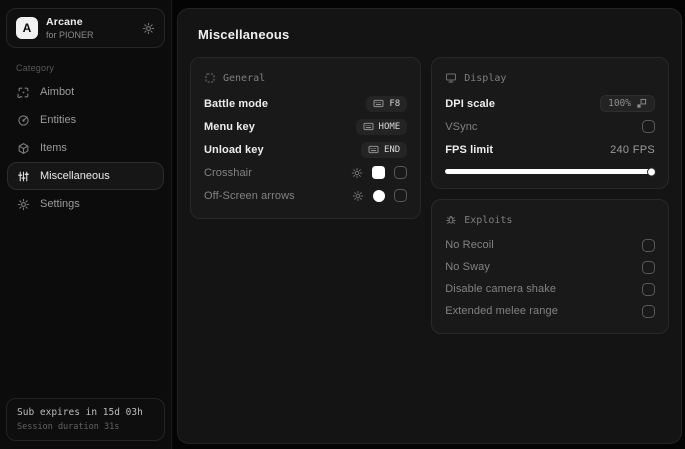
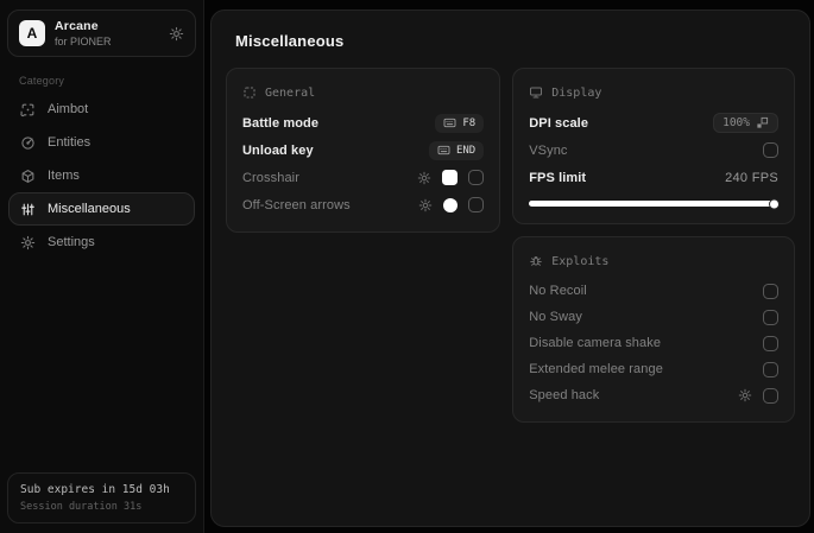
  A
  Arcane
  for PIONER
  Category
  Aimbot
  Entities
  Items
  Miscellaneous
  Settings
  Sub expires in 15d 03h
  Session duration 31s
  Miscellaneous
  General
  Battle mode
  F8
- Menu key
- HOME
  Unload key
  END
  Crosshair
  Off-Screen arrows
  Display
  DPI scale
  100%
  VSync
  FPS limit
  240 FPS
  Exploits
  No Recoil
  No Sway
  Disable camera shake
  Extended melee range
+ Speed hack
